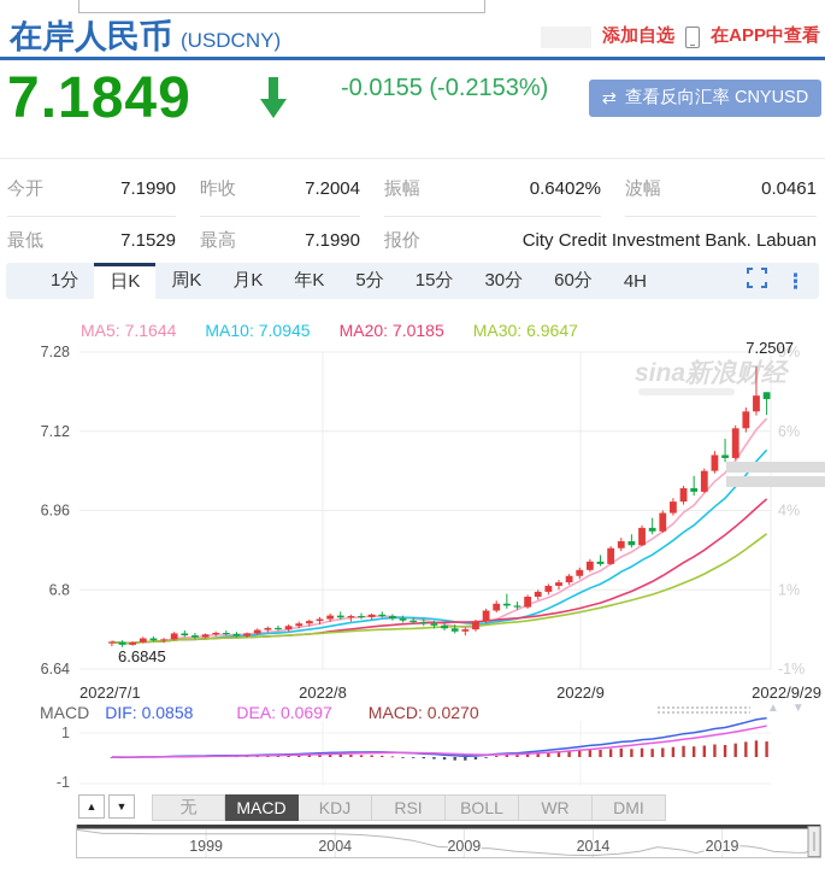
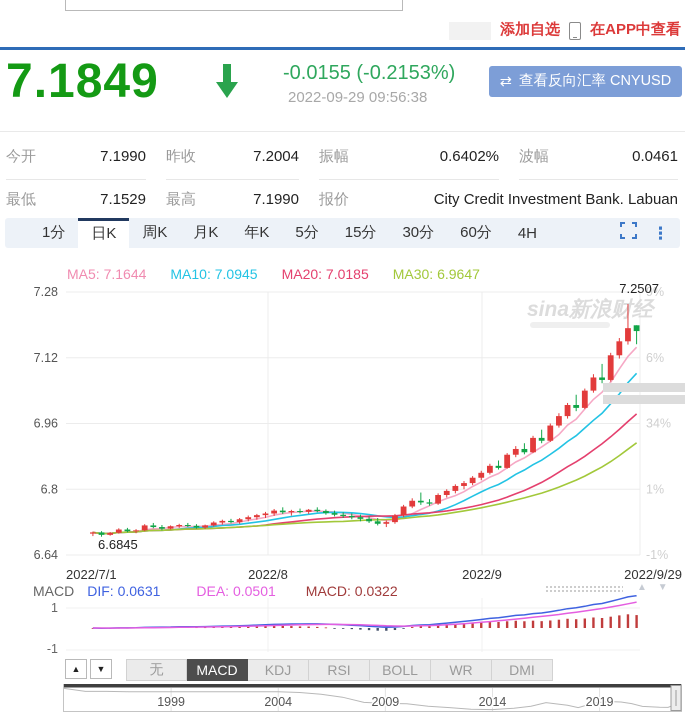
- 在岸人民币
- (USDCNY)
  添加自选
  在APP中查看
  7.1849
  -0.0155 (-0.2153%)
+ 2022-09-29 09:56:38
  ⇄
  查看反向汇率 CNYUSD
  今开
  7.1990
  昨收
  7.2004
  振幅
  0.6402%
  波幅
  0.0461
  最低
  7.1529
  最高
  7.1990
  报价
  City Credit Investment Bank. Labuan
  1分
  日K
  周K
  月K
  年K
  5分
  15分
  30分
  60分
  4H
  ⋮
  MA5: 7.1644
  MA10: 7.0945
  MA20: 7.0185
  MA30: 6.9647
  MACD
- DIF: 0.0858
+ DIF: 0.0631
- DEA: 0.0697
+ DEA: 0.0501
- MACD: 0.0270
+ MACD: 0.0322
  ▲ ▼
  ▲
  ▼
  无
  MACD
  KDJ
  RSI
  BOLL
  WR
  DMI
  7.28
  9%
  7.12
  6%
  6.96
- 4%
+ 34%
  6.8
  1%
  6.64
  -1%
  sina新浪财经
  2022/7/1
  2022/8
  2022/9
  2022/9/29
  7.2507
  6.6845
  1
  -1
  1999
  2004
  2009
  2014
  2019
